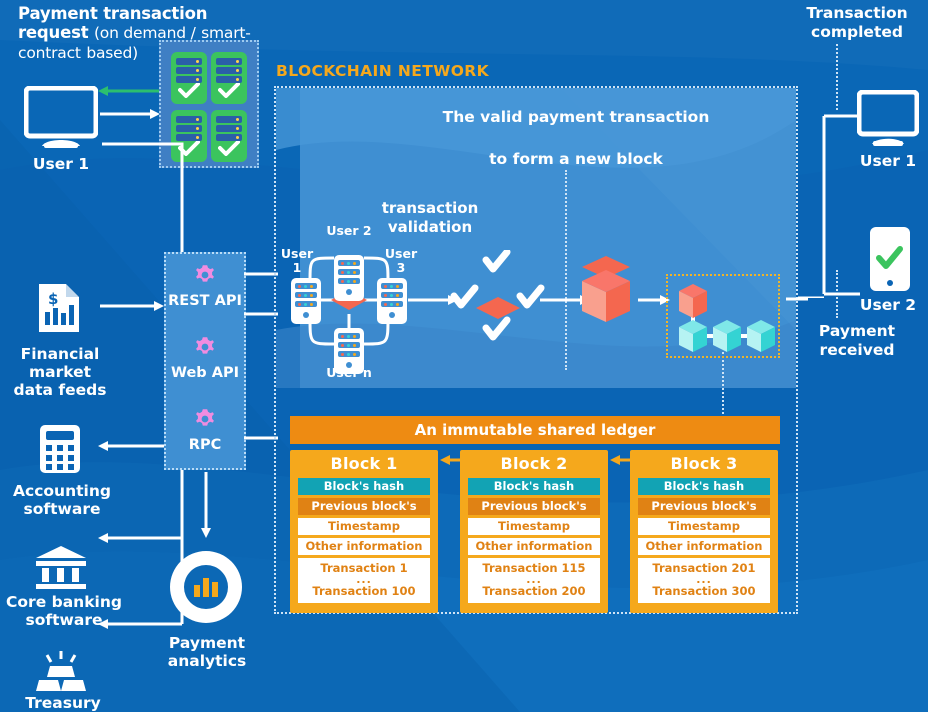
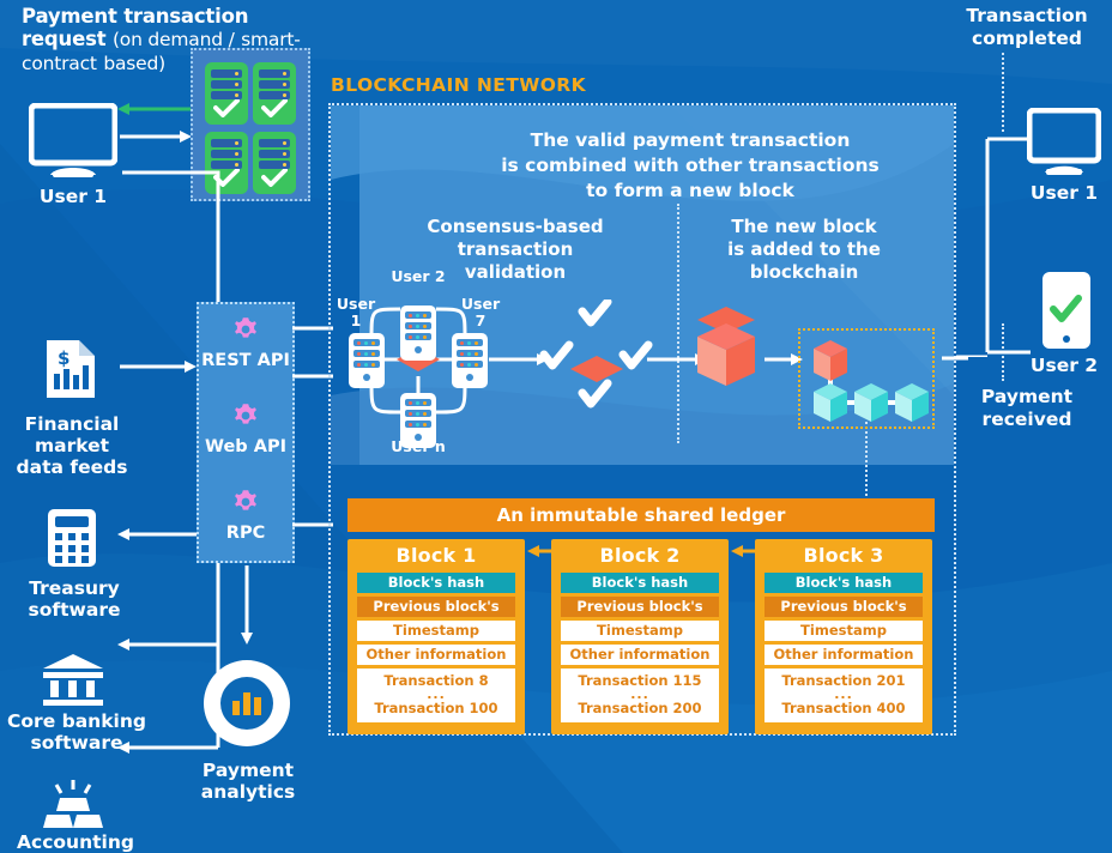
  Payment transaction request (on demand / smart-contract based)
  User 1
  $
  Financial
  market
  data feeds
- Accounting
+ Treasury
  software
  Core banking
  software
- Treasury
+ Accounting
  REST API
  Web API
  RPC
  Payment
  analytics
  BLOCKCHAIN NETWORK
  The valid payment transaction
+ is combined with other transactions
  to form a new block
+ Consensus-based
  transaction
  validation
+ The new block
+ is added to the
+ blockchain
  User
  1
  User 2
  User
- 3
+ 7
  User n
  An immutable shared ledger
  Block 1
  Block's hash
  Previous block's
  Timestamp
  Other information
- Transaction 1
+ Transaction 8
  ...
  Transaction 100
  Block 2
  Block's hash
  Previous block's
  Timestamp
  Other information
  Transaction 115
  ...
  Transaction 200
  Block 3
  Block's hash
  Previous block's
  Timestamp
  Other information
  Transaction 201
  ...
- Transaction 300
+ Transaction 400
  Transaction
  completed
  User 1
  User 2
  Payment
  received
